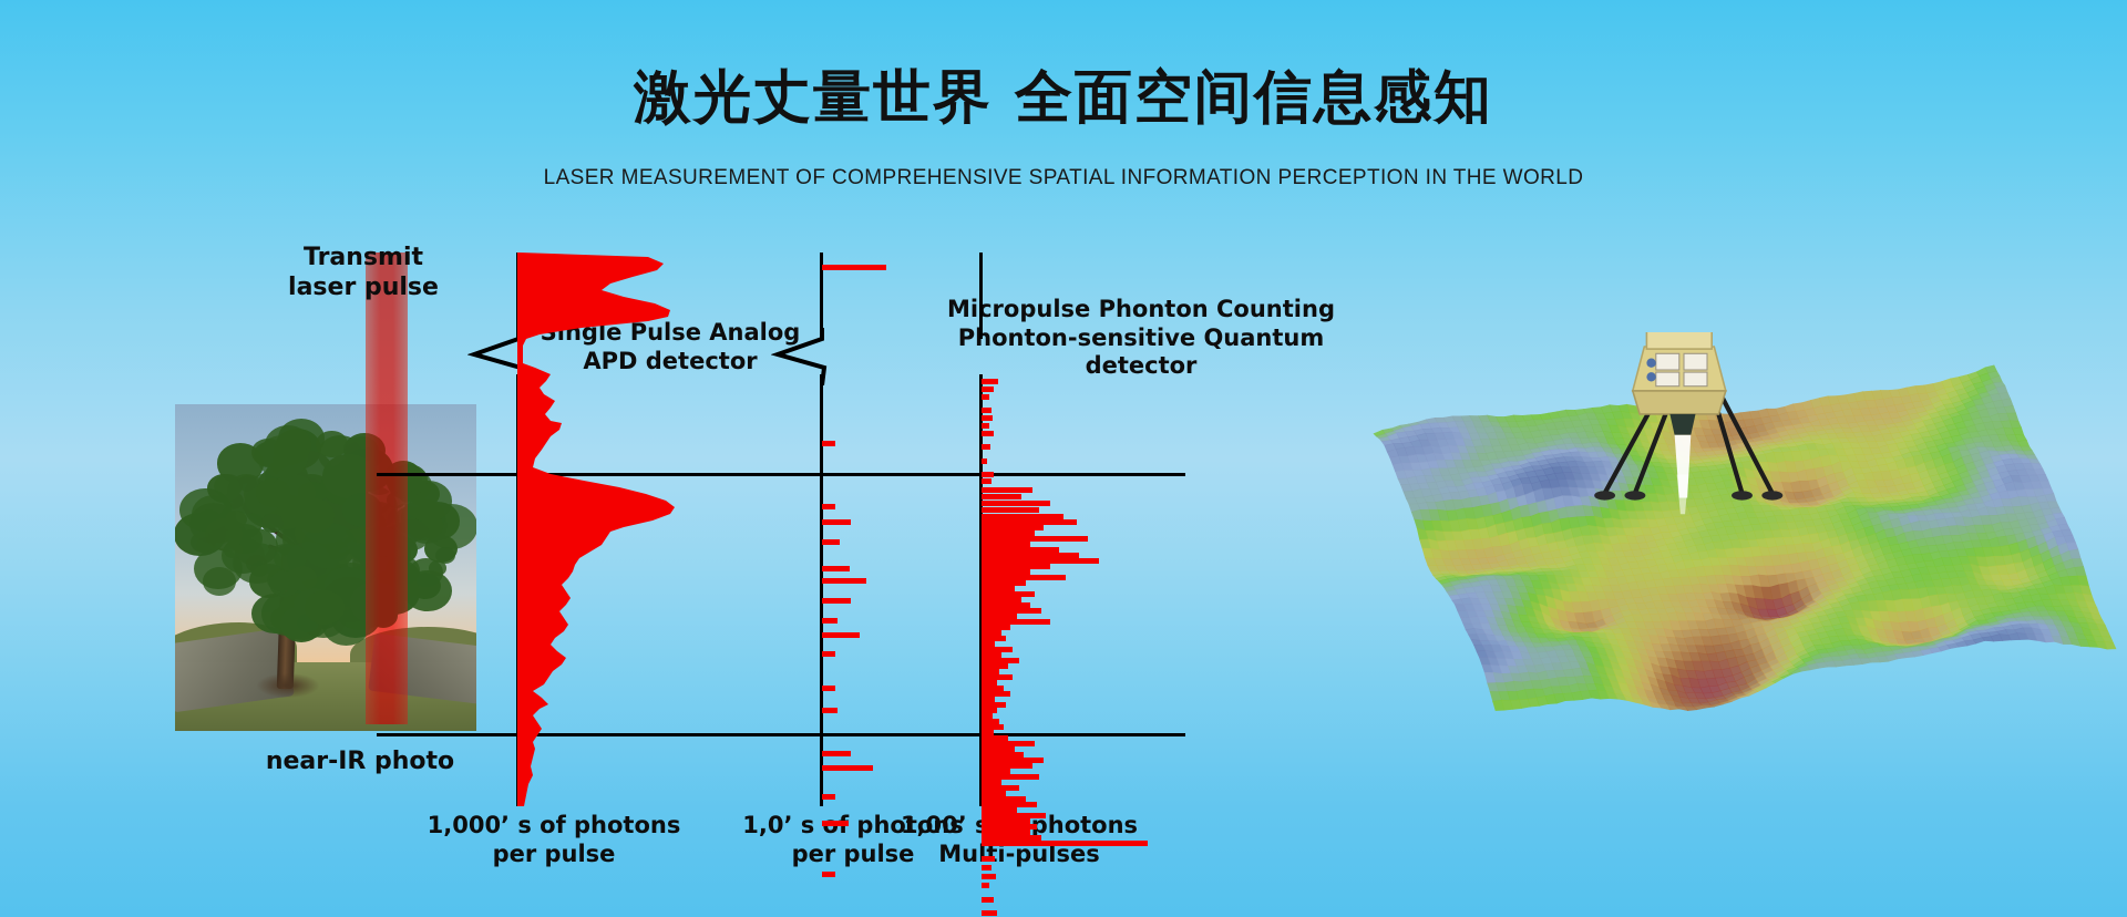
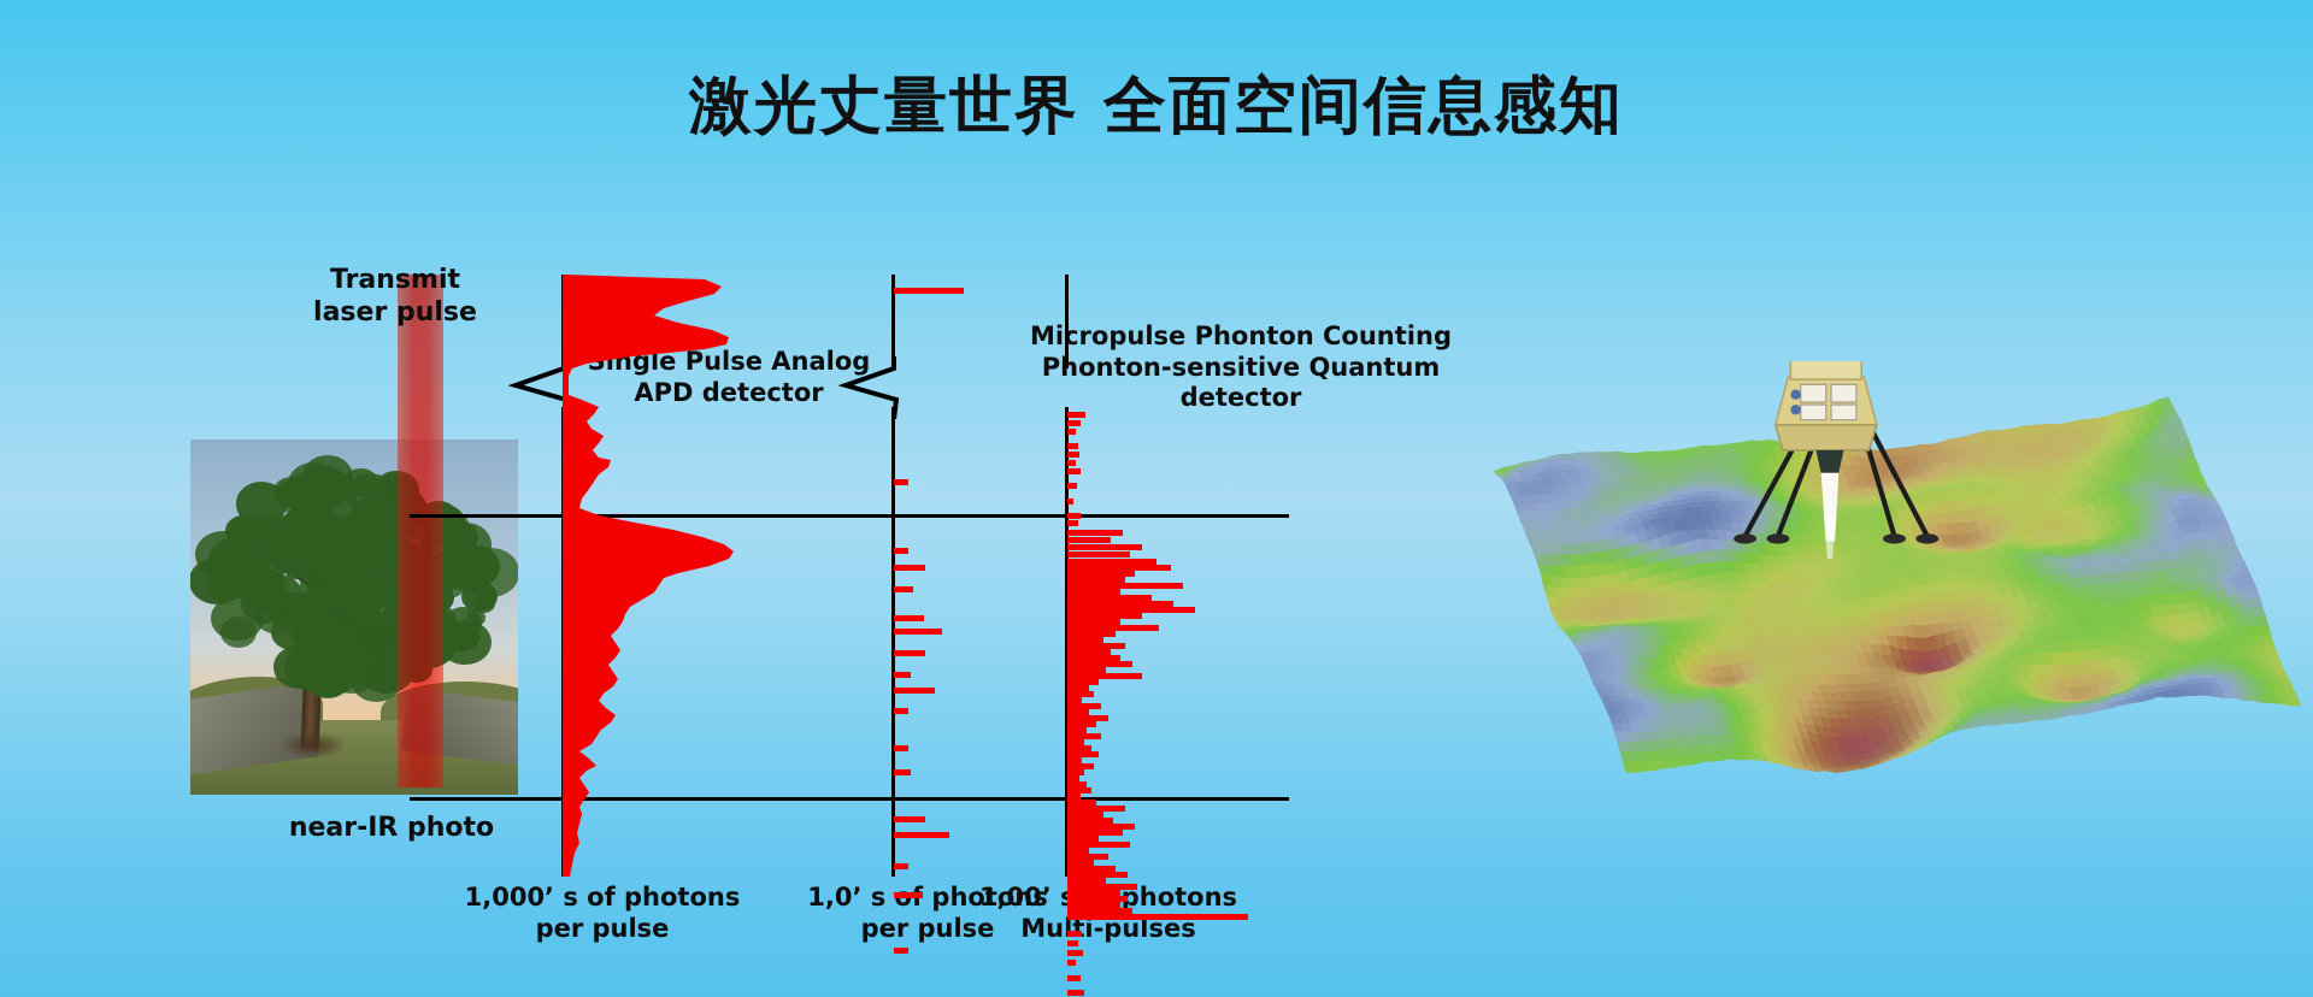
  激光丈量世界 全面空间信息感知
- LASER MEASUREMENT OF COMPREHENSIVE SPATIAL INFORMATION PERCEPTION IN THE WORLD
  Transmit
  laser pulse
  near-IR photo
  ingle Pulse Analog
  APD detector
  Micropulse Phonton Counting
  Phonton-sensitive Quantum detector
  1,000’ s of photons
  per pulse
  1,0’ s photons
  per pulse
  1,00’ photons
  Multi-pulses
